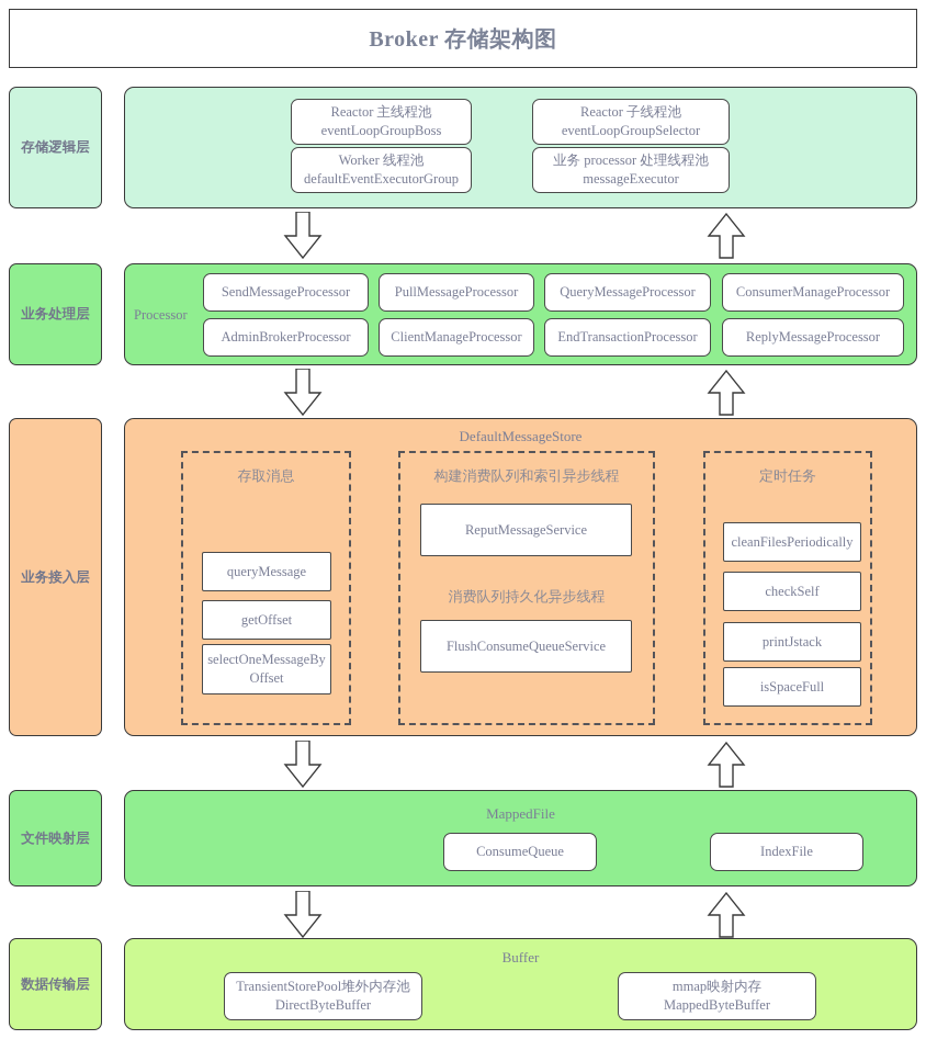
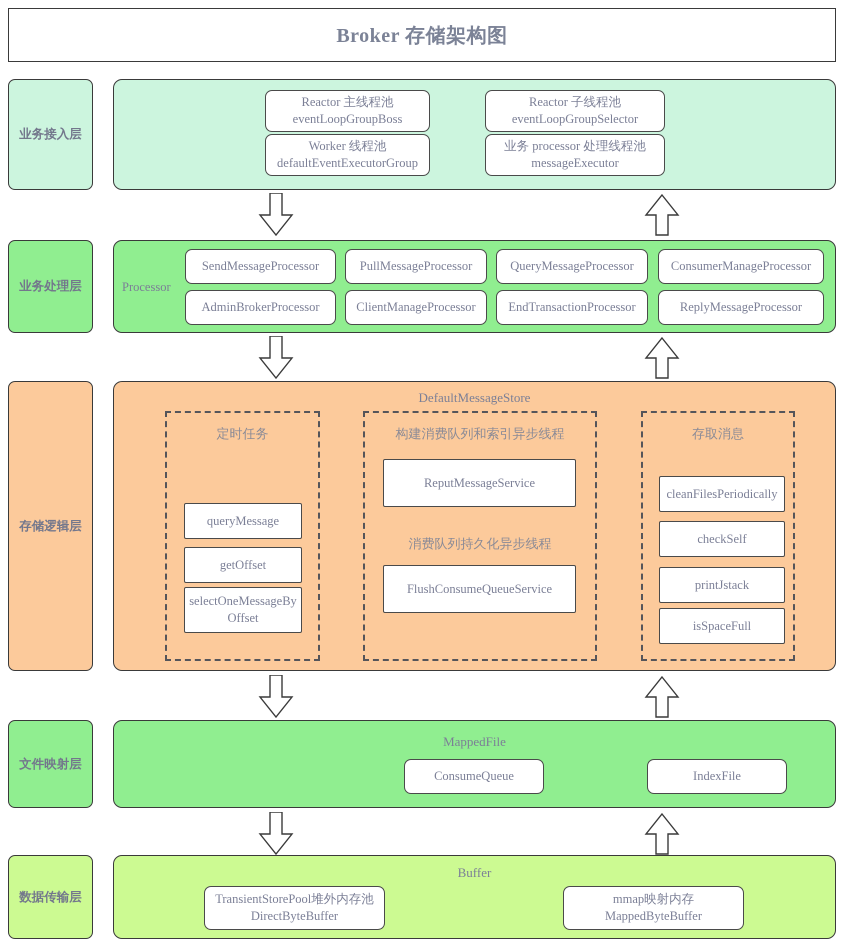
  Broker 存储架构图
- 存储逻辑层
+ 业务接入层
  Reactor 主线程池
  eventLoopGroupBoss
  Reactor 子线程池
  eventLoopGroupSelector
  Worker 线程池
  defaultEventExecutorGroup
  业务 processor 处理线程池
  messageExecutor
  业务处理层
  Processor
  SendMessageProcessor
  PullMessageProcessor
  QueryMessageProcessor
  ConsumerManageProcessor
  AdminBrokerProcessor
  ClientManageProcessor
  EndTransactionProcessor
  ReplyMessageProcessor
- 业务接入层
+ 存储逻辑层
  DefaultMessageStore
- 存取消息
+ 定时任务
  queryMessage
  getOffset
  selectOneMessageBy
  Offset
  构建消费队列和索引异步线程
  ReputMessageService
  消费队列持久化异步线程
  FlushConsumeQueueService
- 定时任务
+ 存取消息
  cleanFilesPeriodically
  checkSelf
  printJstack
  isSpaceFull
  文件映射层
  MappedFile
  ConsumeQueue
  IndexFile
  数据传输层
  Buffer
  TransientStorePool堆外内存池
  DirectByteBuffer
  mmap映射内存
  MappedByteBuffer
